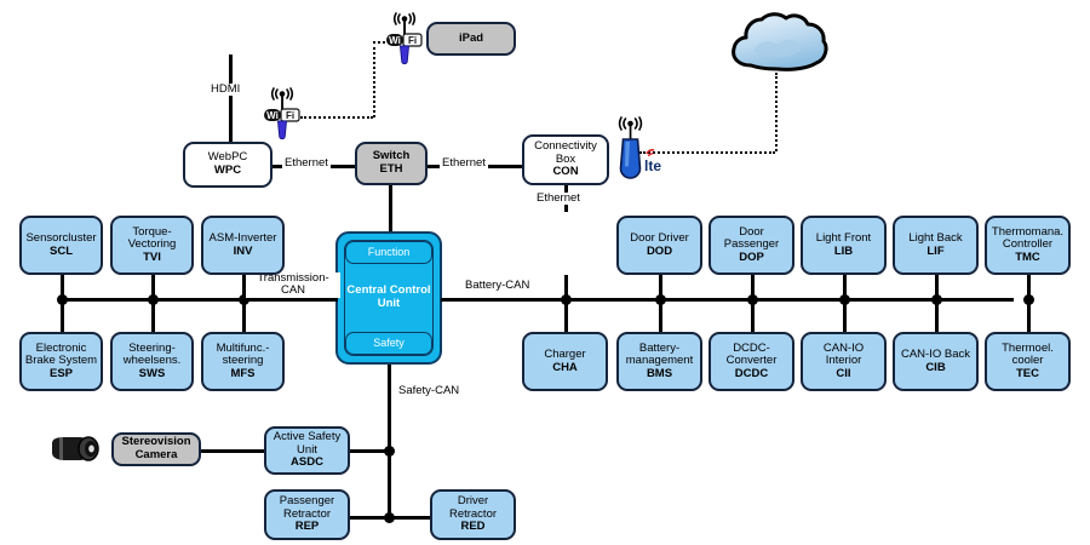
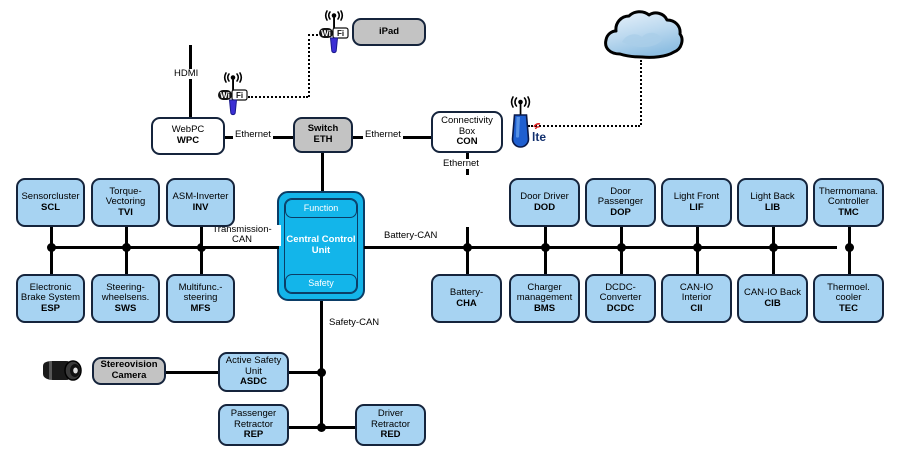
  iPad
  WebPC
  WPC
  Switch
  ETH
  Connectivity
  Box
  CON
  HDMI
  Ethernet
  Ethernet
  Ethernet
  Wi
  Fi
  Wi
  Fi
  lte
  Function
  Central Control
  Unit
  Safety
  Transmission-
  CAN
  Sensorcluster
  SCL
  Torque-
  Vectoring
  TVI
  ASM-Inverter
  INV
  Electronic
  Brake System
  ESP
  Steering-
  wheelsens.
  SWS
  Multifunc.-
  steering
  MFS
  Battery-CAN
  Door Driver
  DOD
  Door
  Passenger
  DOP
  Light Front
- LIB
+ LIF
  Light Back
- LIF
+ LIB
  Thermomana.
  Controller
  TMC
- Charger
+ Battery-
  CHA
- Battery-
+ Charger
  management
  BMS
  DCDC-
  Converter
  DCDC
  CAN-IO
  Interior
  CII
  CAN-IO Back
  CIB
  Thermoel.
  cooler
  TEC
  Safety-CAN
  Stereovision
  Camera
  Active Safety
  Unit
  ASDC
  Passenger
  Retractor
  REP
  Driver
  Retractor
  RED
